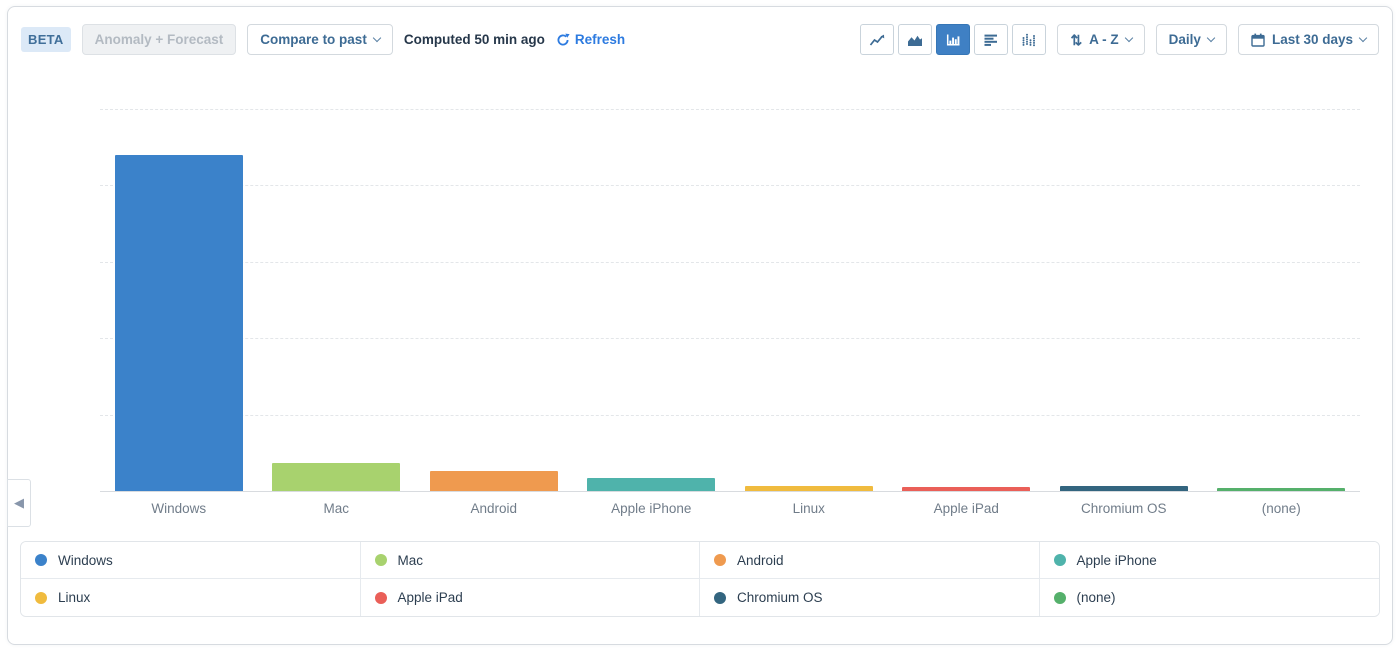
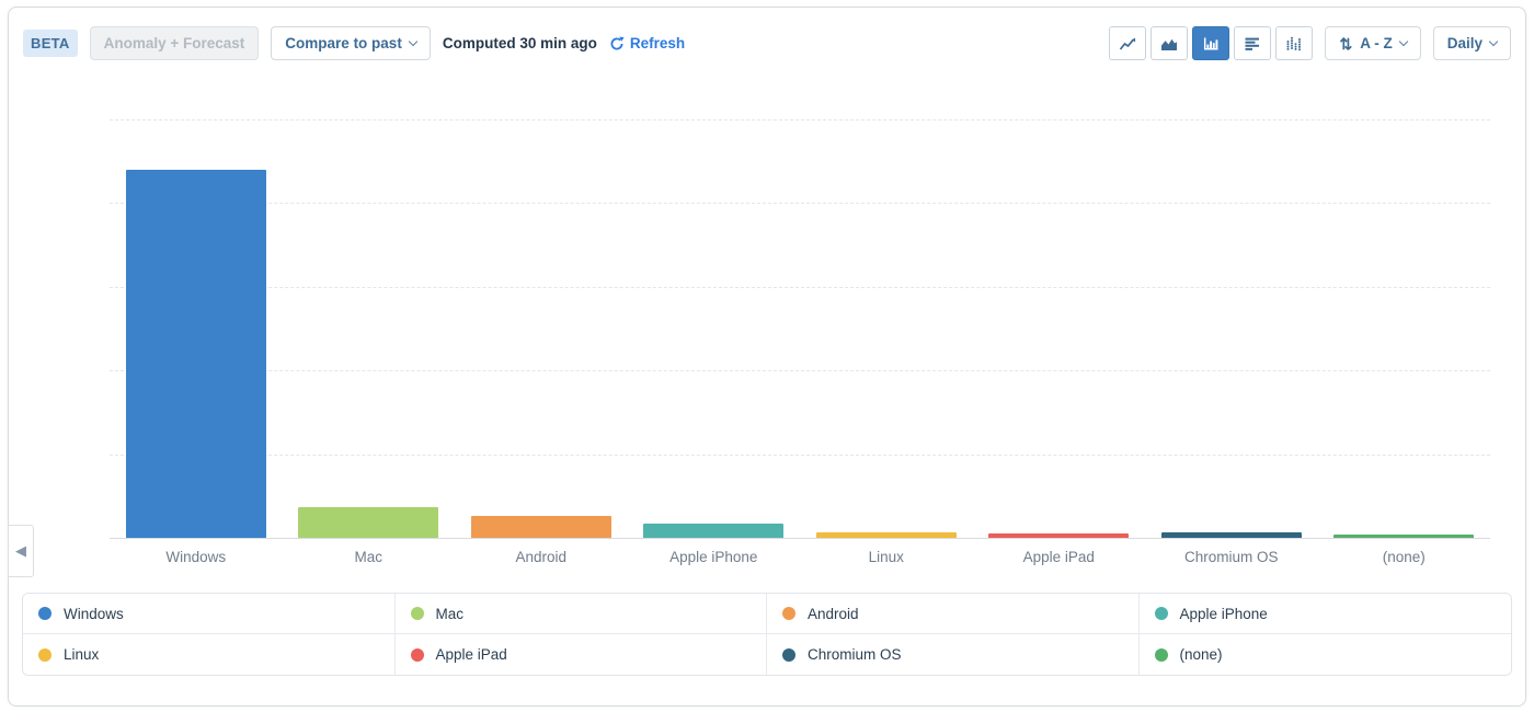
  BETA
  Anomaly + Forecast
  Compare to past
- Computed 50 min ago
+ Computed 30 min ago
  Refresh
  ⇅
  A - Z
  Daily
- Last 30 days
  Windows
  Mac
  Android
  Apple iPhone
  Linux
  Apple iPad
  Chromium OS
  (none)
  ◀
  Windows
  Mac
  Android
  Apple iPhone
  Linux
  Apple iPad
  Chromium OS
  (none)
